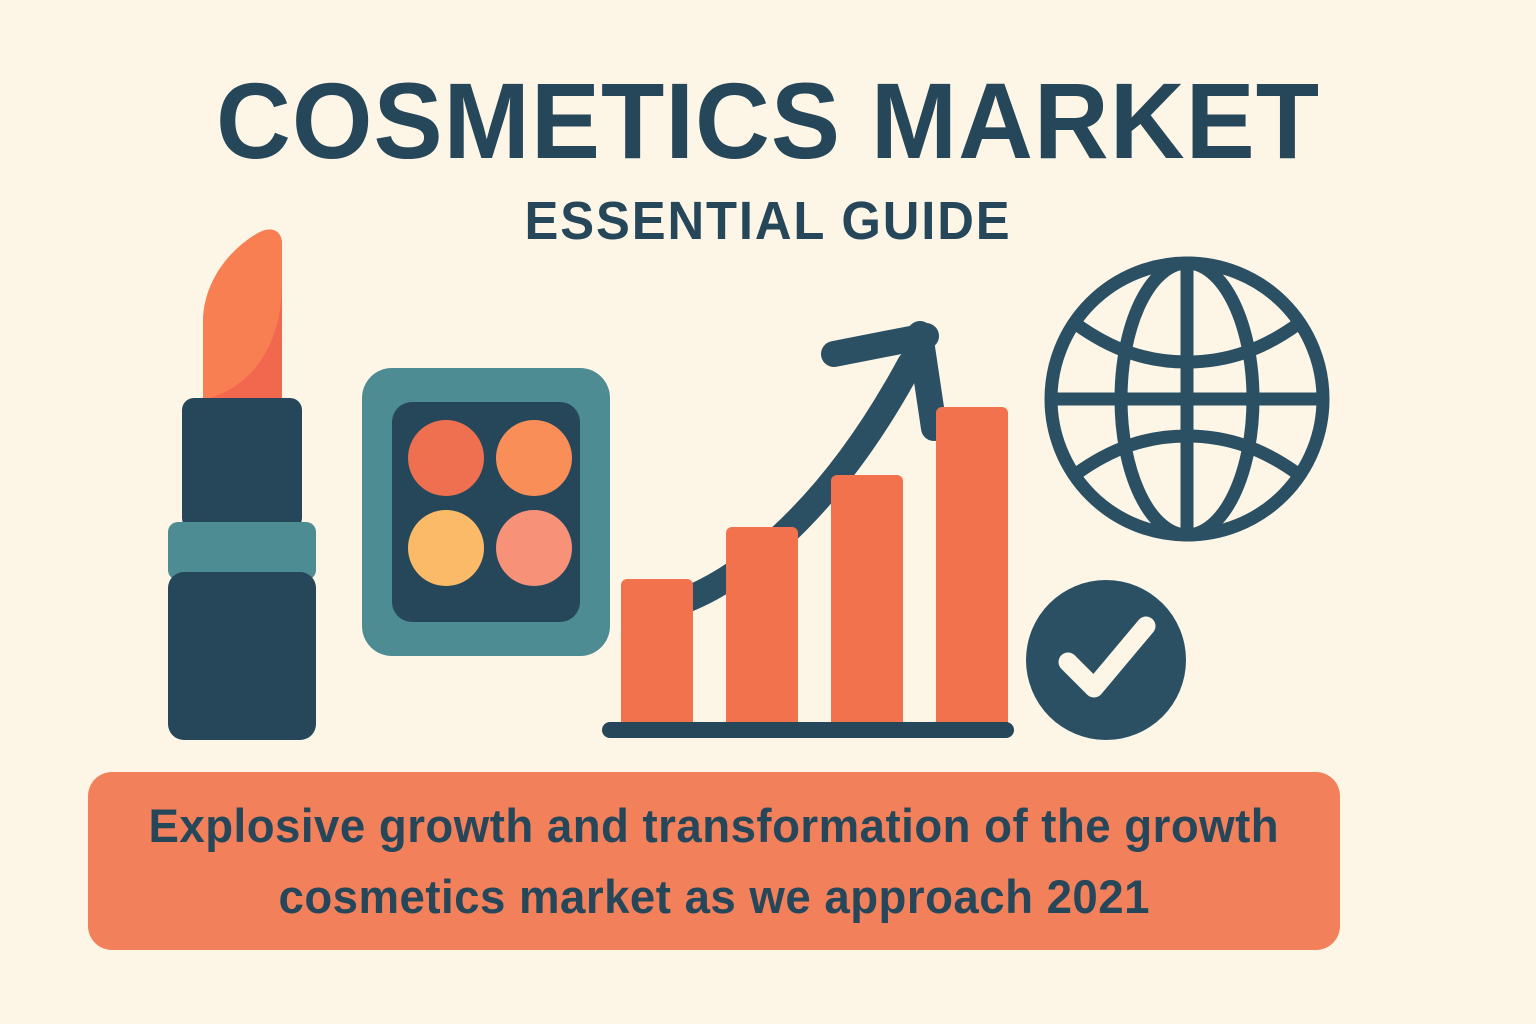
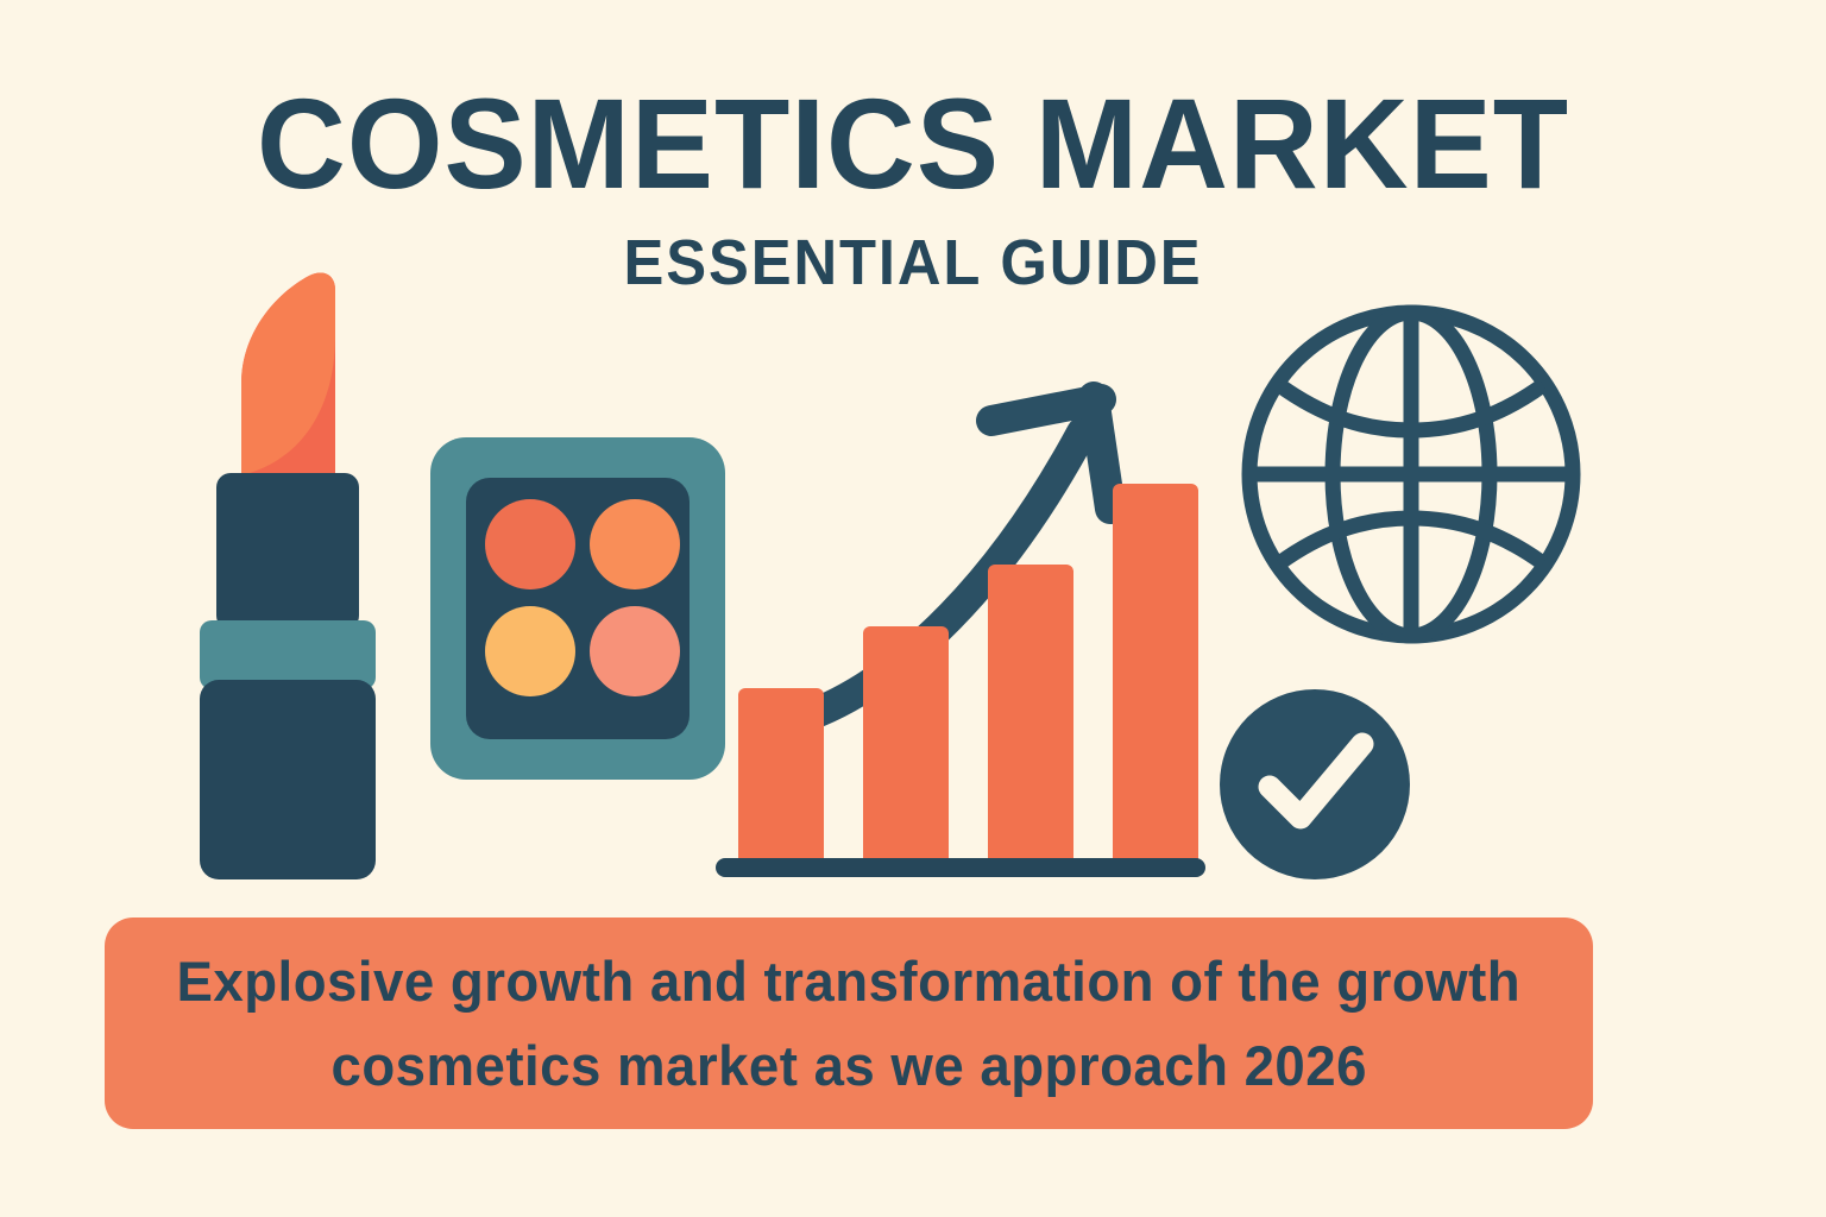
  COSMETICS MARKET
  ESSENTIAL GUIDE
  Explosive growth and transformation of the growth
- cosmetics market as we approach 2021
+ cosmetics market as we approach 2026
